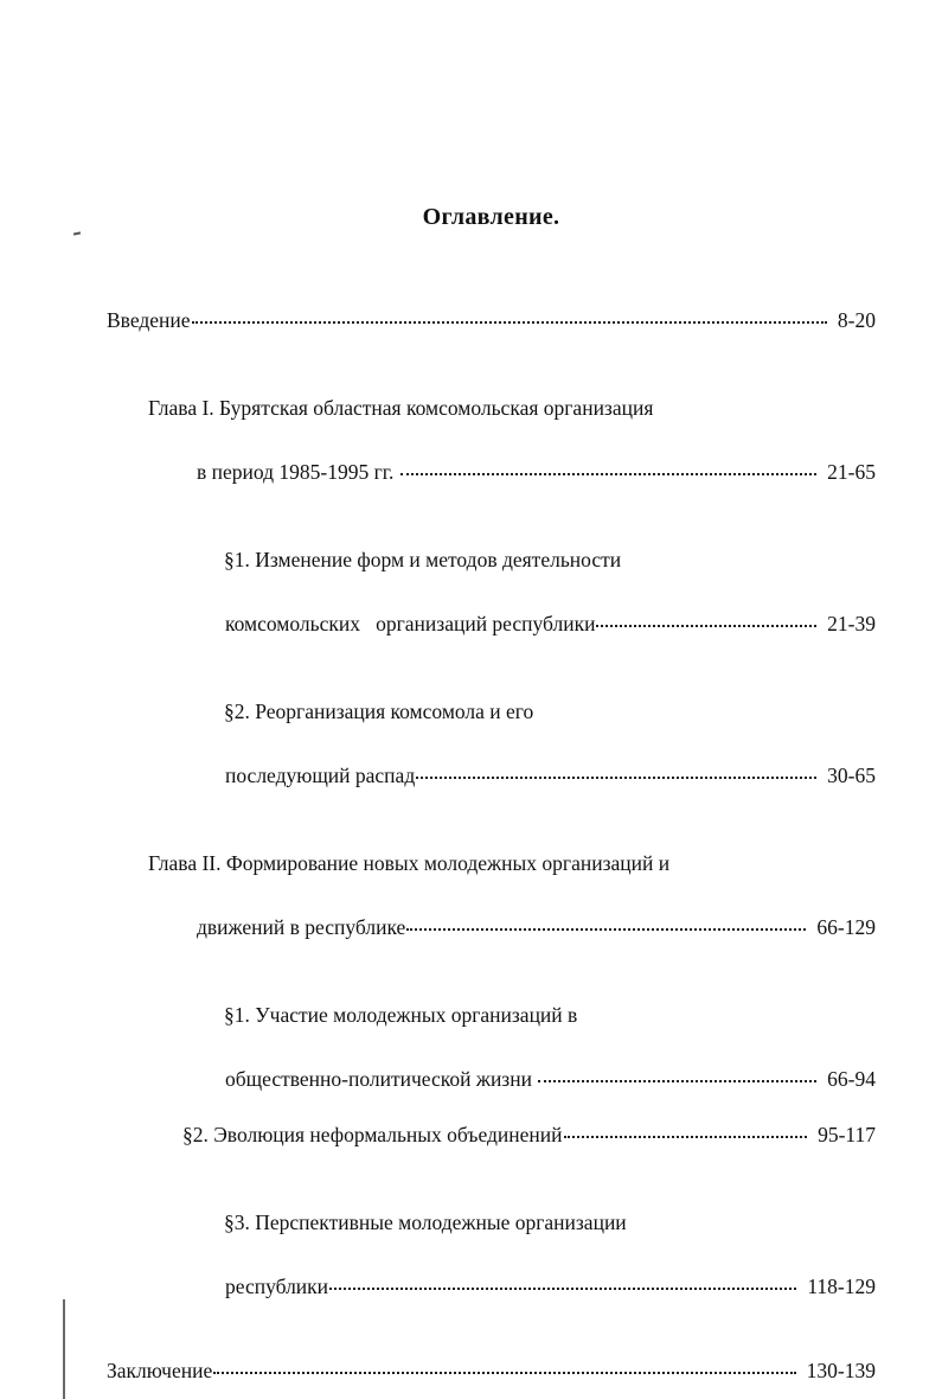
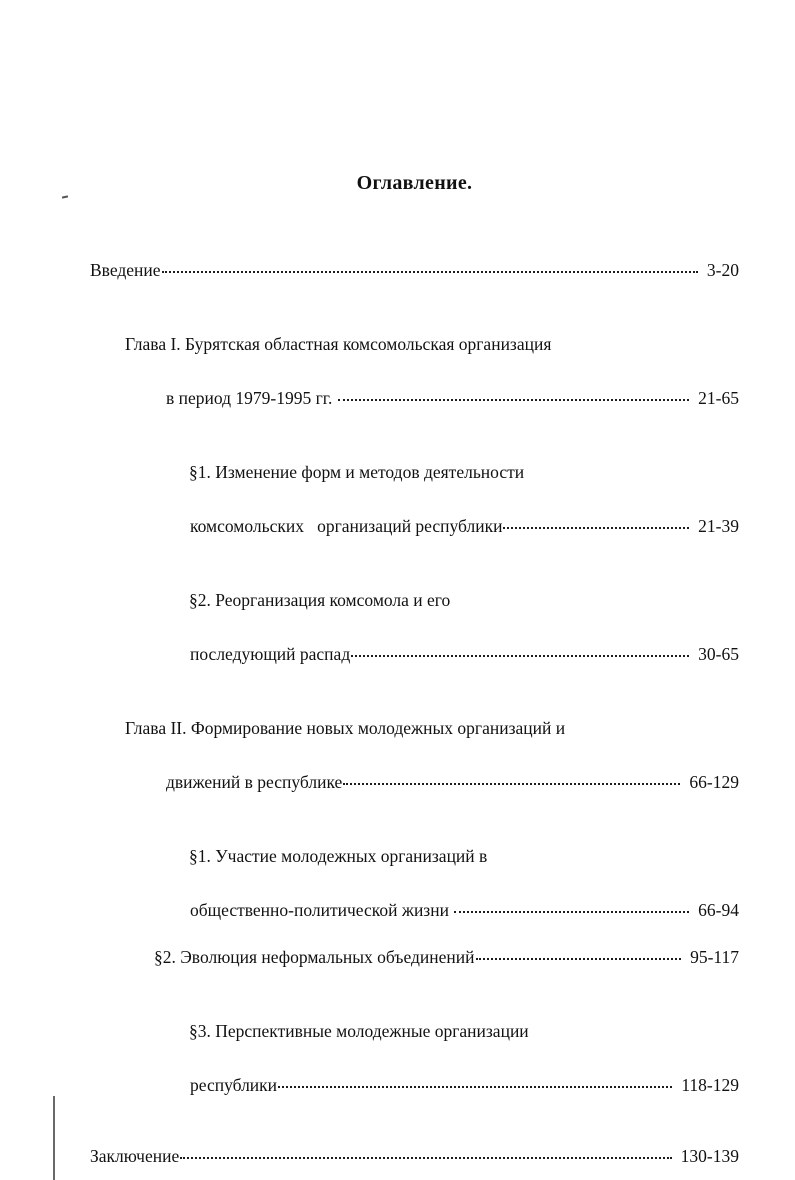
  Оглавление.
  Введение
- 8-20
+ 3-20
  Глава I. Бурятская областная комсомольская организация
- в период 1985-1995 гг.
+ в период 1979-1995 гг.
  21-65
  §1. Изменение форм и методов деятельности
  комсомольских организаций республики
  21-39
  §2. Реорганизация комсомола и его
  последующий распад
  30-65
  Глава II. Формирование новых молодежных организаций и
  движений в республике
  66-129
  §1. Участие молодежных организаций в
  общественно-политической жизни
  66-94
  §2. Эволюция неформальных объединений
  95-117
  §3. Перспективные молодежные организации
  республики
  118-129
  Заключение
  130-139
